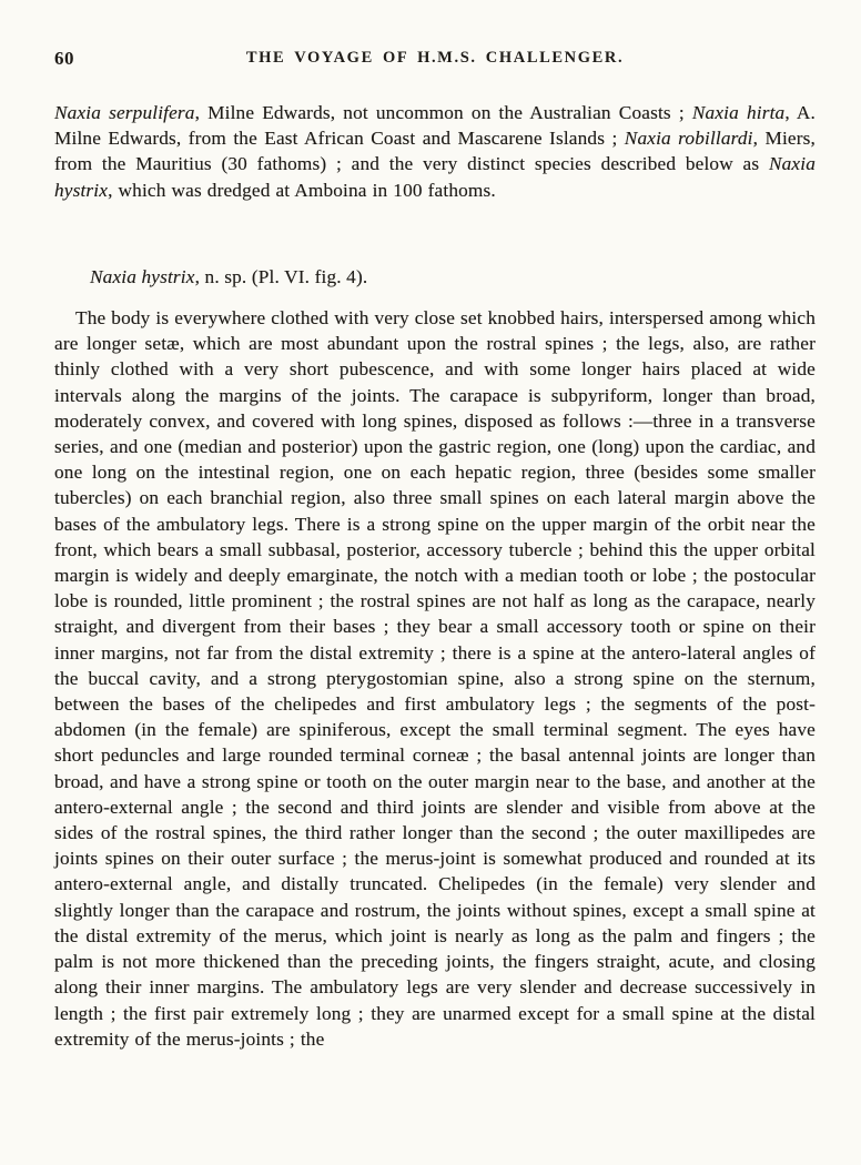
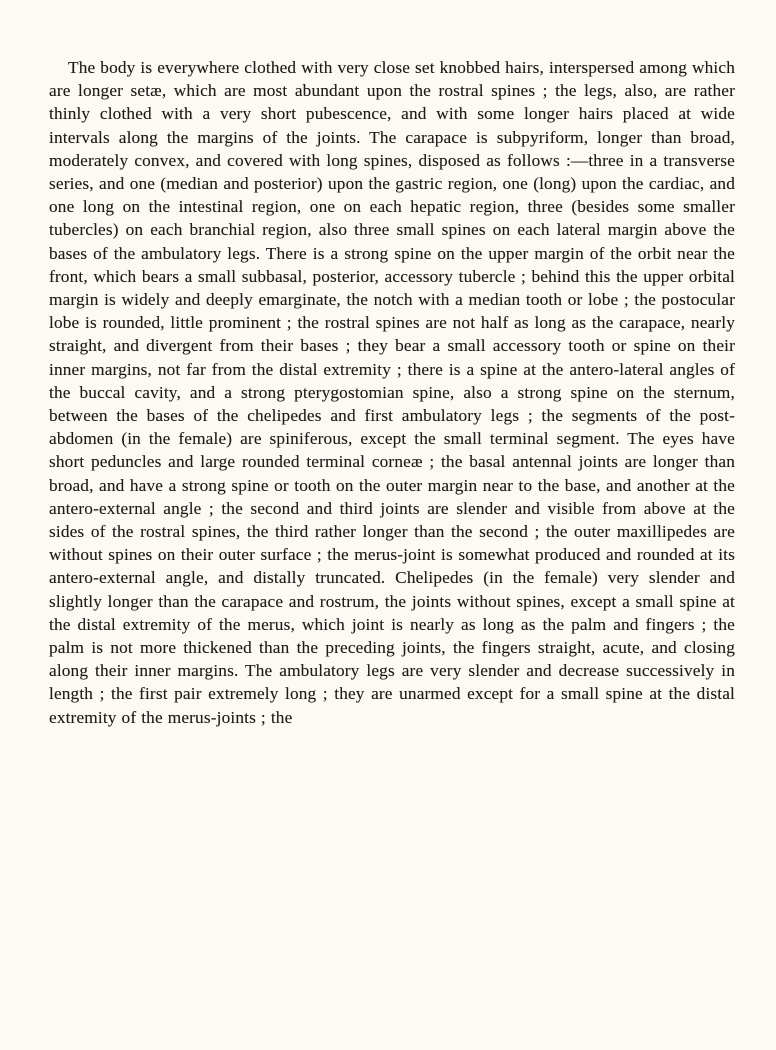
- 60
- THE VOYAGE OF H.M.S. CHALLENGER.
- Naxia serpulifera, Milne Edwards, not uncommon on the Australian Coasts ; Naxia hirta, A. Milne Edwards, from the East African Coast and Mascarene Islands ; Naxia robillardi, Miers, from the Mauritius (30 fathoms) ; and the very distinct species described below as Naxia hystrix, which was dredged at Amboina in 100 fathoms.
- Naxia hystrix, n. sp. (Pl. VI. fig. 4).
- The body is everywhere clothed with very close set knobbed hairs, interspersed among which are longer setæ, which are most abundant upon the rostral spines ; the legs, also, are rather thinly clothed with a very short pubescence, and with some longer hairs placed at wide intervals along the margins of the joints. The carapace is subpyriform, longer than broad, moderately convex, and covered with long spines, disposed as follows :—three in a transverse series, and one (median and posterior) upon the gastric region, one (long) upon the cardiac, and one long on the intestinal region, one on each hepatic region, three (besides some smaller tubercles) on each branchial region, also three small spines on each lateral margin above the bases of the ambulatory legs. There is a strong spine on the upper margin of the orbit near the front, which bears a small subbasal, posterior, accessory tubercle ; behind this the upper orbital margin is widely and deeply emarginate, the notch with a median tooth or lobe ; the postocular lobe is rounded, little prominent ; the rostral spines are not half as long as the carapace, nearly straight, and divergent from their bases ; they bear a small accessory tooth or spine on their inner margins, not far from the distal extremity ; there is a spine at the antero-lateral angles of the buccal cavity, and a strong pterygostomian spine, also a strong spine on the sternum, between the bases of the chelipedes and first ambulatory legs ; the segments of the post-abdomen (in the female) are spiniferous, except the small terminal segment. The eyes have short peduncles and large rounded terminal corneæ ; the basal antennal joints are longer than broad, and have a strong spine or tooth on the outer margin near to the base, and another at the antero-external angle ; the second and third joints are slender and visible from above at the sides of the rostral spines, the third rather longer than the second ; the outer maxillipedes are joints spines on their outer surface ; the merus-joint is somewhat produced and rounded at its antero-external angle, and distally truncated. Chelipedes (in the female) very slender and slightly longer than the carapace and rostrum, the joints without spines, except a small spine at the distal extremity of the merus, which joint is nearly as long as the palm and fingers ; the palm is not more thickened than the preceding joints, the fingers straight, acute, and closing along their inner margins. The ambulatory legs are very slender and decrease successively in length ; the first pair extremely long ; they are unarmed except for a small spine at the distal extremity of the merus-joints ; the
+ The body is everywhere clothed with very close set knobbed hairs, interspersed among which are longer setæ, which are most abundant upon the rostral spines ; the legs, also, are rather thinly clothed with a very short pubescence, and with some longer hairs placed at wide intervals along the margins of the joints. The carapace is subpyriform, longer than broad, moderately convex, and covered with long spines, disposed as follows :—three in a transverse series, and one (median and posterior) upon the gastric region, one (long) upon the cardiac, and one long on the intestinal region, one on each hepatic region, three (besides some smaller tubercles) on each branchial region, also three small spines on each lateral margin above the bases of the ambulatory legs. There is a strong spine on the upper margin of the orbit near the front, which bears a small subbasal, posterior, accessory tubercle ; behind this the upper orbital margin is widely and deeply emarginate, the notch with a median tooth or lobe ; the postocular lobe is rounded, little prominent ; the rostral spines are not half as long as the carapace, nearly straight, and divergent from their bases ; they bear a small accessory tooth or spine on their inner margins, not far from the distal extremity ; there is a spine at the antero-lateral angles of the buccal cavity, and a strong pterygostomian spine, also a strong spine on the sternum, between the bases of the chelipedes and first ambulatory legs ; the segments of the post-abdomen (in the female) are spiniferous, except the small terminal segment. The eyes have short peduncles and large rounded terminal corneæ ; the basal antennal joints are longer than broad, and have a strong spine or tooth on the outer margin near to the base, and another at the antero-external angle ; the second and third joints are slender and visible from above at the sides of the rostral spines, the third rather longer than the second ; the outer maxillipedes are without spines on their outer surface ; the merus-joint is somewhat produced and rounded at its antero-external angle, and distally truncated. Chelipedes (in the female) very slender and slightly longer than the carapace and rostrum, the joints without spines, except a small spine at the distal extremity of the merus, which joint is nearly as long as the palm and fingers ; the palm is not more thickened than the preceding joints, the fingers straight, acute, and closing along their inner margins. The ambulatory legs are very slender and decrease successively in length ; the first pair extremely long ; they are unarmed except for a small spine at the distal extremity of the merus-joints ; the
